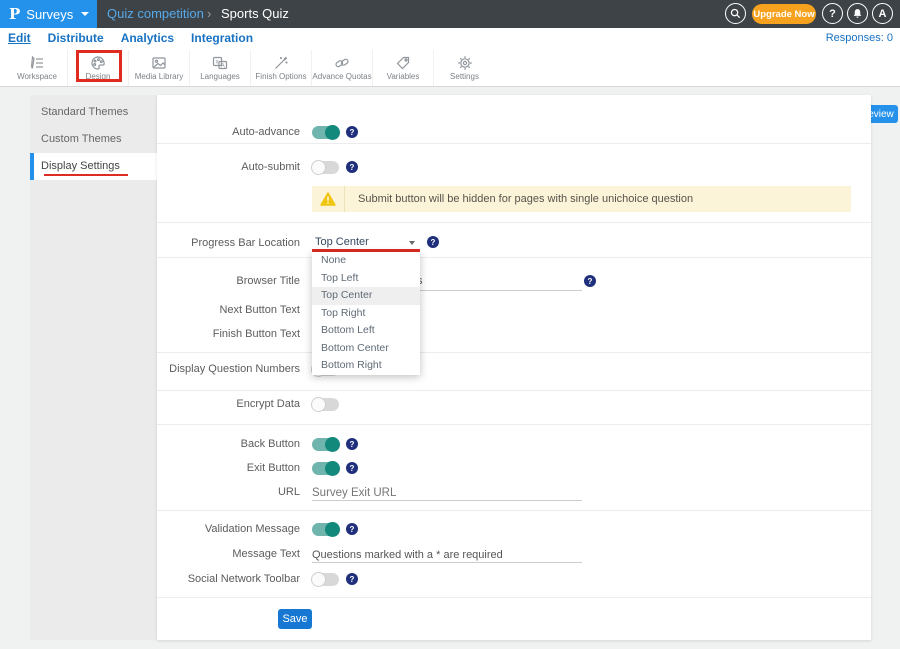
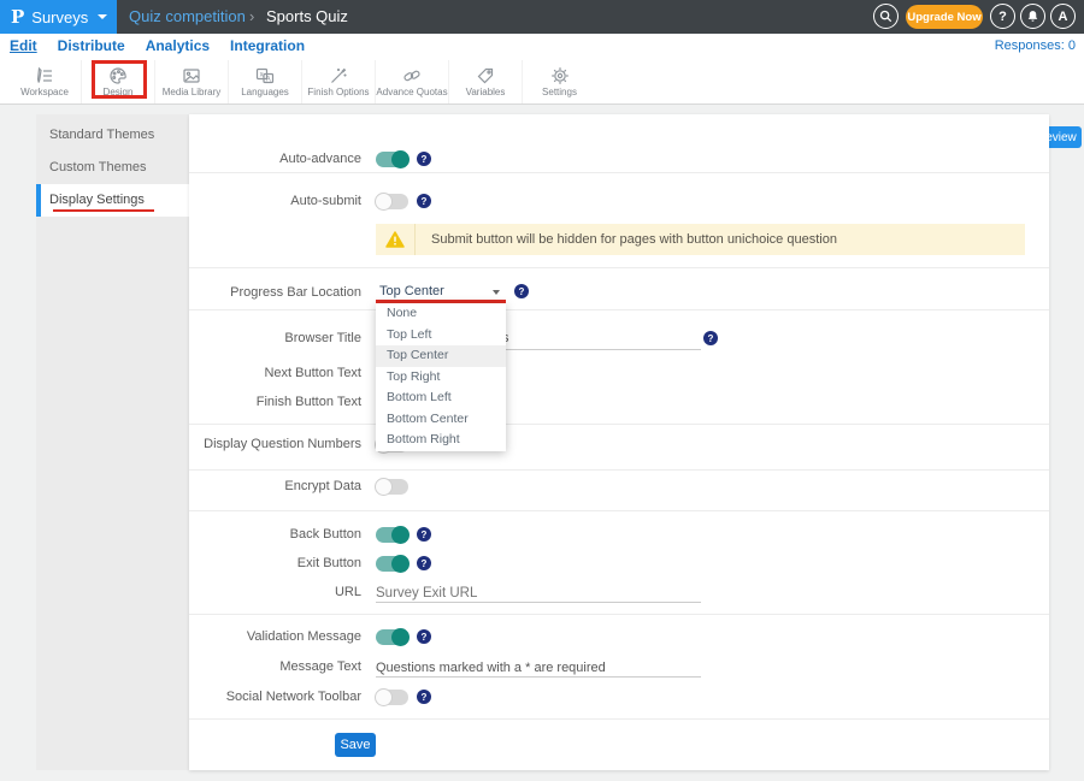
  P
  Surveys
  Quiz competition
  ›
  Sports Quiz
  Upgrade Now
  ?
  A
  Edit
  Distribute
  Analytics
  Integration
  Responses: 0
  Workspace
  Design
  Media Library
  Languages
  Finish Options
  Advance Quotas
  Variables
  Settings
  Standard Themes
  Custom Themes
  Display Settings
  Auto-advance
  ?
  Auto-submit
  ?
- Submit button will be hidden for pages with single unichoice question
+ Submit button will be hidden for pages with button unichoice question
  Progress Bar Location
  Top Center
  ?
  Browser Title
  ?
  Next Button Text
  Finish Button Text
  Display Question Numbers
  Encrypt Data
  Back Button
  ?
  Exit Button
  ?
  URL
  Survey Exit URL
  Validation Message
  ?
  Message Text
  Questions marked with a * are required
  Social Network Toolbar
  ?
  Save
  None
  Top Left
  Top Center
  Top Right
  Bottom Left
  Bottom Center
  Bottom Right
